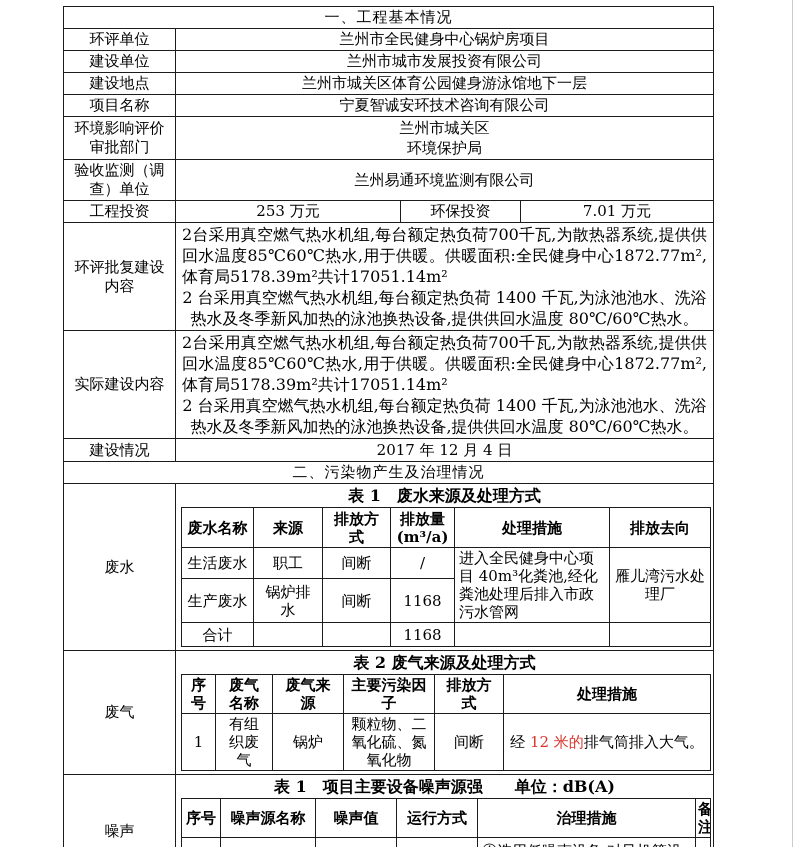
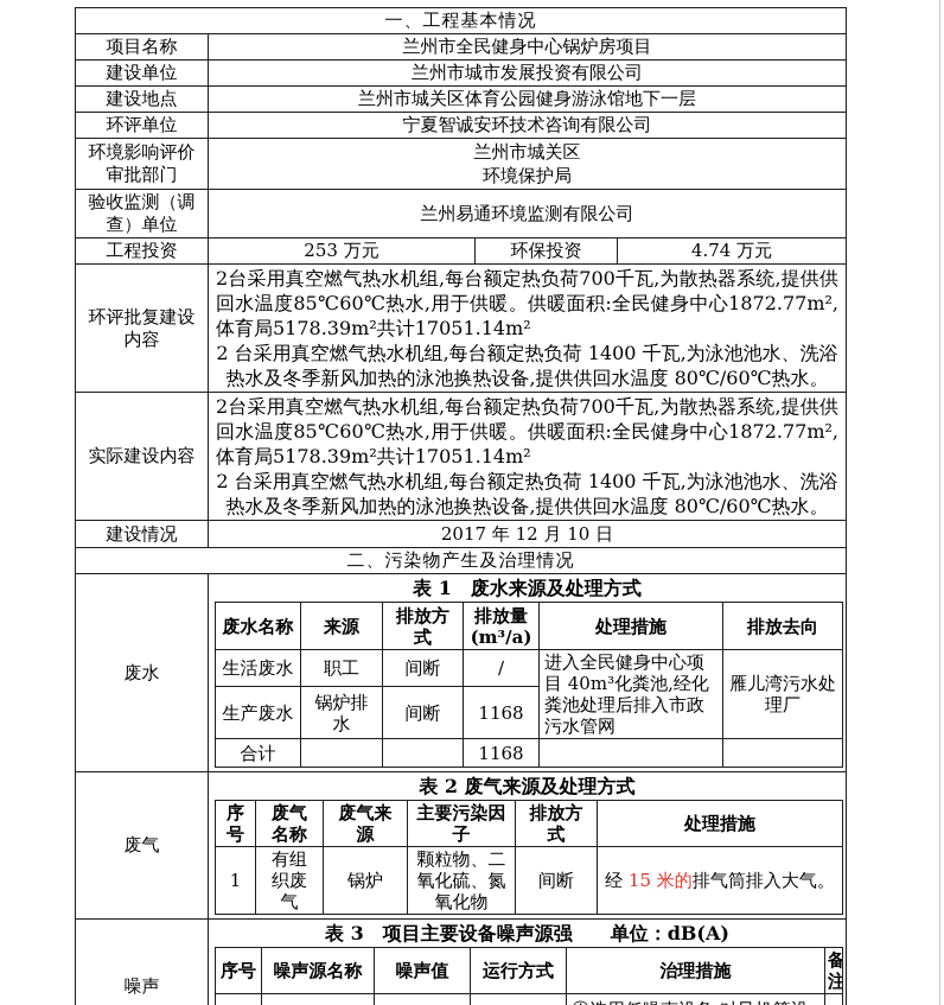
  一、工程基本情况
- 环评单位	兰州市全民健身中心锅炉房项目
+ 项目名称	兰州市全民健身中心锅炉房项目
  建设单位	兰州市城市发展投资有限公司
  建设地点	兰州市城关区体育公园健身游泳馆地下一层
- 项目名称	宁夏智诚安环技术咨询有限公司
+ 环评单位	宁夏智诚安环技术咨询有限公司
  环境影响评价 审批部门	兰州市城关区 环境保护局
  验收监测（调 查）单位	兰州易通环境监测有限公司
- 工程投资	253 万元	环保投资	7.01 万元
+ 工程投资	253 万元	环保投资	4.74 万元
  环评批复建设 内容	2台采用真空燃气热水机组,每台额定热负荷700千瓦,为散热器系统,提供供回水温度85℃60℃热水,用于供暖。供暖面积:全民健身中心1872.77m²,体育局5178.39m²共计17051.14m² 2 台采用真空燃气热水机组,每台额定热负荷 1400 千瓦,为泳池池水、洗浴热水及冬季新风加热的泳池换热设备,提供供回水温度 80℃/60℃热水。
  实际建设内容	2台采用真空燃气热水机组,每台额定热负荷700千瓦,为散热器系统,提供供回水温度85℃60℃热水,用于供暖。供暖面积:全民健身中心1872.77m²,体育局5178.39m²共计17051.14m² 2 台采用真空燃气热水机组,每台额定热负荷 1400 千瓦,为泳池池水、洗浴热水及冬季新风加热的泳池换热设备,提供供回水温度 80℃/60℃热水。
- 建设情况	2017 年 12 月 4 日
+ 建设情况	2017 年 12 月 10 日
  二、污染物产生及治理情况
  废水	表 1 废水来源及处理方式
  废水名称	来源	排放方 式	排放量 (m³/a)	处理措施	排放去向
  生活废水	职工	间断	/	进入全民健身中心项目 40m³化粪池,经化粪池处理后排入市政污水管网	雁儿湾污水处理厂
  生产废水	锅炉排 水	间断	1168
  合计			1168
  废气	表 2 废气来源及处理方式
  序 号	废气 名称	废气来 源	主要污染因 子	排放方 式	处理措施
- 1	有组 织废 气	锅炉	颗粒物、二 氧化硫、氮 氧化物	间断	经 12 米的排气筒排入大气。
+ 1	有组 织废 气	锅炉	颗粒物、二 氧化硫、氮 氧化物	间断	经 15 米的排气筒排入大气。
- 噪声	表 1 项目主要设备噪声源强 单位：dB(A)
+ 噪声	表 3 项目主要设备噪声源强 单位：dB(A)
  序号	噪声源名称	噪声值	运行方式	治理措施	备注
